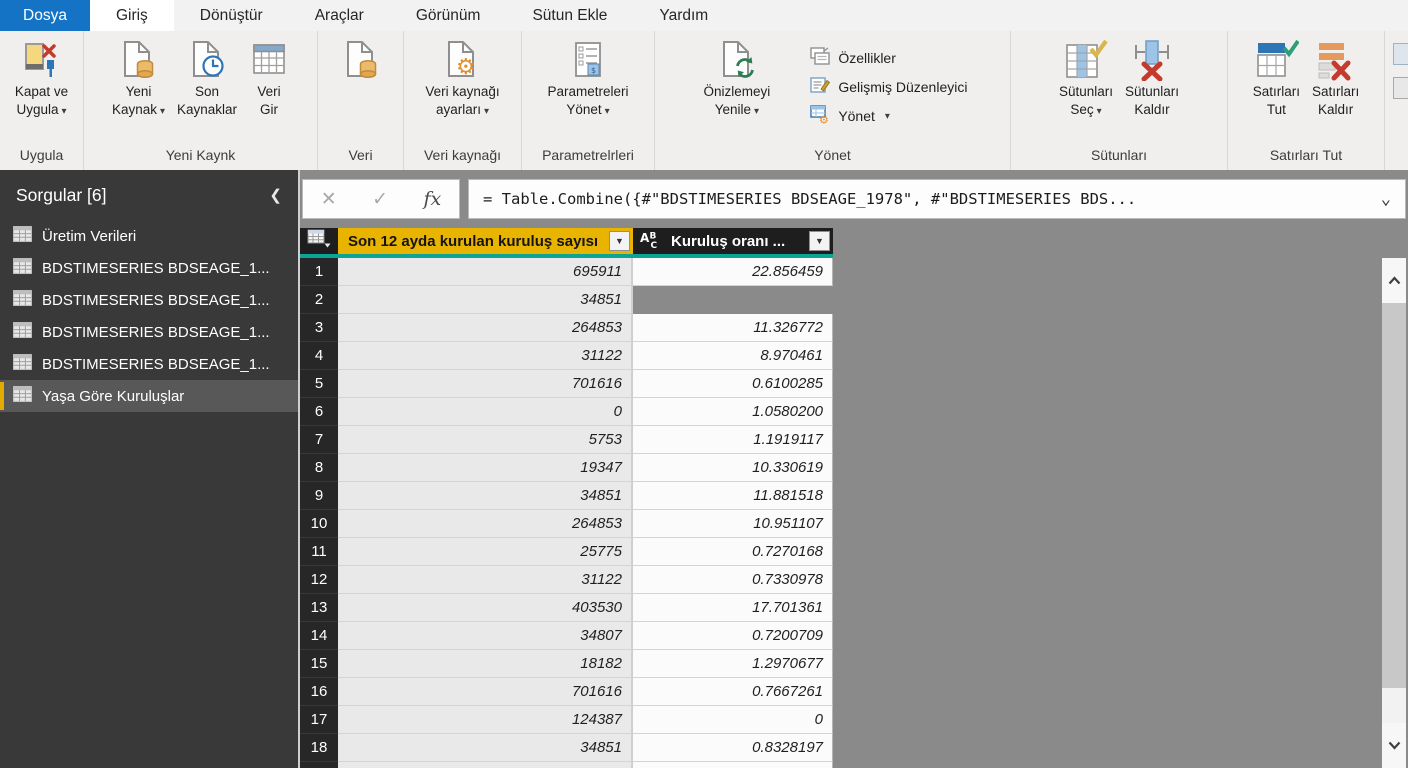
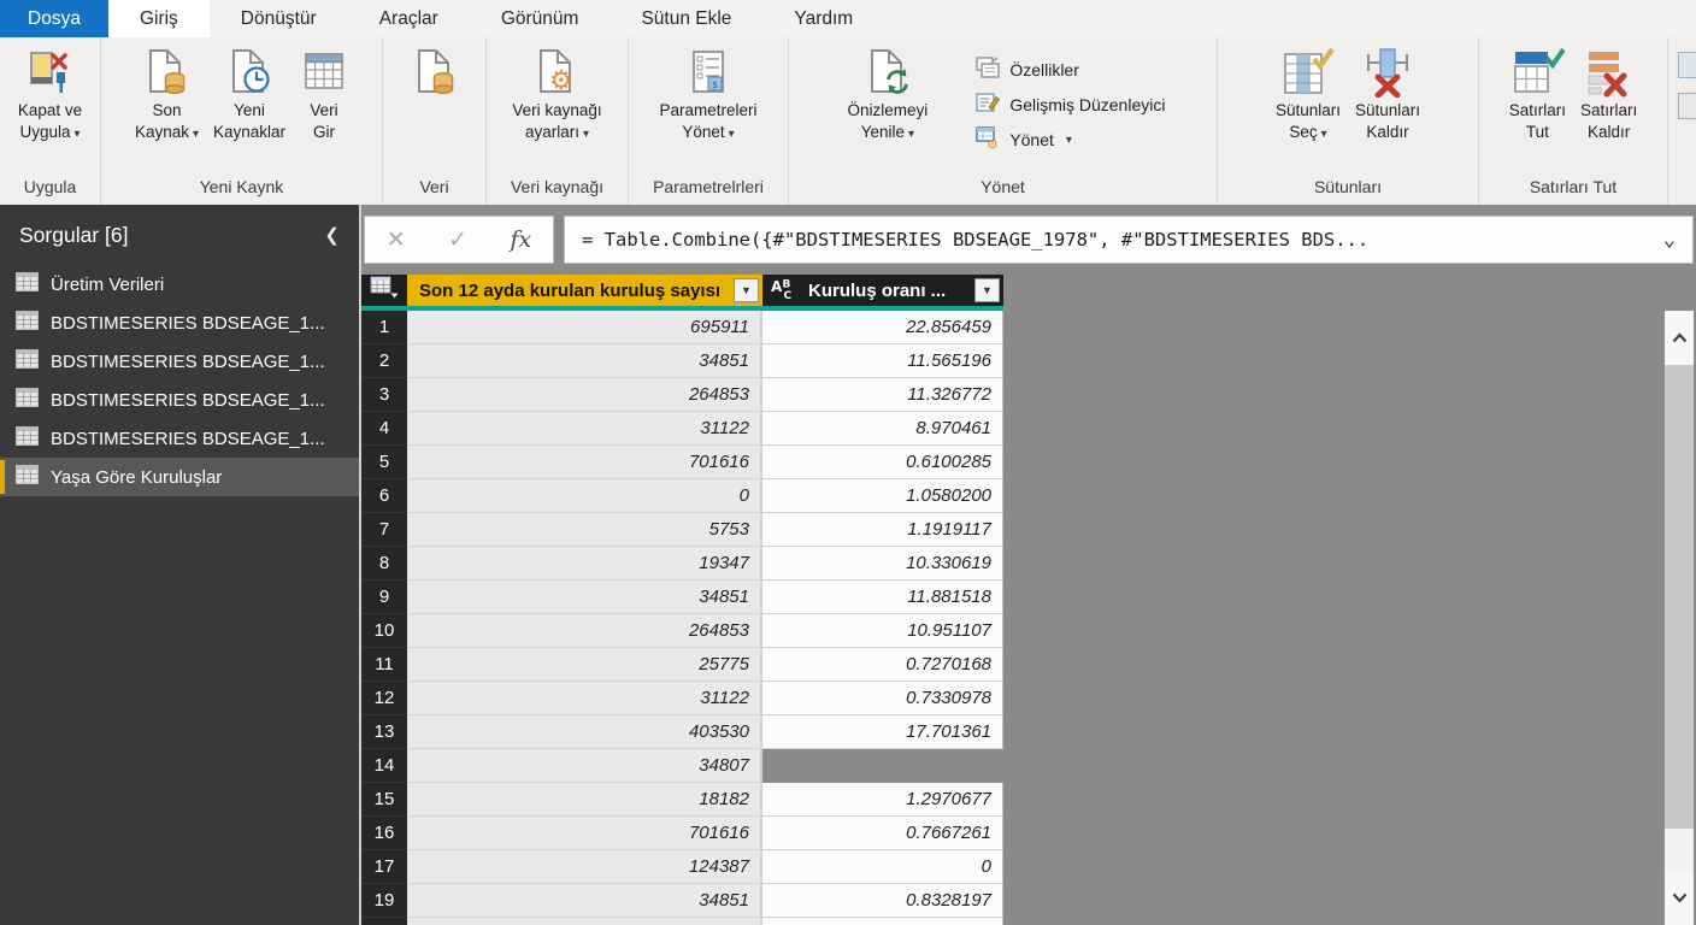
  Dosya
  Giriş
  Dönüştür
  Araçlar
  Görünüm
  Sütun Ekle
  Yardım
  Kapat ve
  Uygula ▾
  Uygula
- Yeni
+ Son
  Kaynak ▾
- Son
+ Yeni
  Kaynaklar
  Veri
  Gir
  Yeni Kaynk
  Veri
  ⚙
  Veri kaynağı
  ayarları ▾
  Veri kaynağı
  $
  Parametreleri
  Yönet ▾
  Parametrelrleri
  Önizlemeyi
  Yenile ▾
  Özellikler
  Gelişmiş Düzenleyici
  ⚙
  Yönet
  ▾
  Yönet
  Sütunları
  Seç ▾
  Sütunları
  Kaldır
  Sütunları
  Satırları
  Tut
  Satırları
  Kaldır
  Satırları Tut
  Sorgular [6]
  ❮
  Üretim Verileri
  BDSTIMESERIES BDSEAGE_1...
  BDSTIMESERIES BDSEAGE_1...
  BDSTIMESERIES BDSEAGE_1...
  BDSTIMESERIES BDSEAGE_1...
  Yaşa Göre Kuruluşlar
  ✕
  ✓
  fx
  = Table.Combine({#"BDSTIMESERIES BDSEAGE_1978", #"BDSTIMESERIES BDS...
  ⌄
  Son 12 ayda kurulan kuruluş sayısı
  ▼
  A
  B
  C
  Kuruluş oranı ...
  ▼
  1
  695911
  22.856459
  2
  34851
+ 11.565196
  3
  264853
  11.326772
  4
  31122
  8.970461
  5
  701616
  0.6100285
  6
  0
  1.0580200
  7
  5753
  1.1919117
  8
  19347
  10.330619
  9
  34851
  11.881518
  10
  264853
  10.951107
  11
  25775
  0.7270168
  12
  31122
  0.7330978
  13
  403530
  17.701361
  14
  34807
- 0.7200709
  15
  18182
  1.2970677
  16
  701616
  0.7667261
  17
  124387
  0
- 18
+ 19
  34851
  0.8328197
